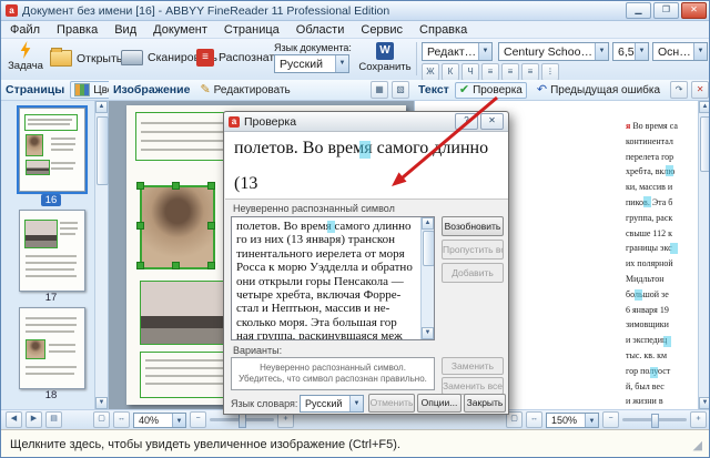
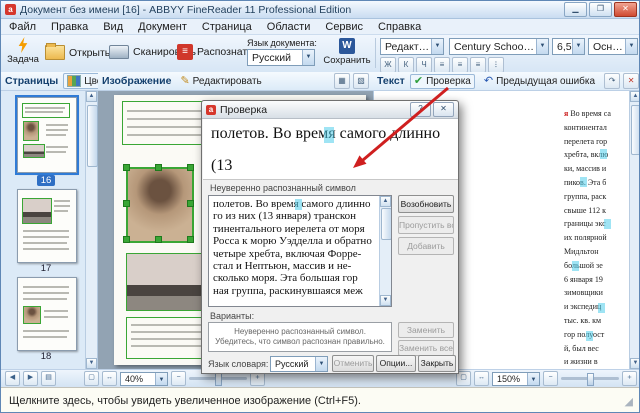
  a
  Документ без имени [16] - ABBYY FineReader 11 Professional Edition
  ▁
  ❐
  ✕
  Файл
  Правка
  Вид
  Документ
  Страница
  Области
  Сервис
  Справка
  Задача
  Открыть
  Сканироь
  ≡
  Распознат
  Язык документа:
  Русский
  W
  Сохранить
  Century Schoolbo
  6,5
  Ж
  К
  Ч
  ≡
  ≡
  ≡
  ⁝
  Страницы
  Изображение
  ✎
  Редактировать
  ▦
  ▧
  Текст
  ✔
  Проверка
  ↶
  Предыдущая ошибка
  ↷
  ✕
  16
  17
  18
  я Во время са
  континентал
  перелета гор
  хребта, вклю
  ки, массив и
  пиков. Эта б
  группа, раск
  свыше 112 к
  границы экс
  их полярной
  Мидльтон
  большой зе
  6 января 19
  зимовщики
  и экспедиц
  тыс. кв. км
  гор полуост
  й, был вес
  и жизни в
  40%
  150%
  Щелкните здесь, чтобы увидеть увеличенное изображение (Ctrl+F5).
  ◢
  a
  Проверка
  ?
  ✕
  полетов. Во время самоголинно
  (13
  Неуверенно распознанный символ
  полетов. Во время самого длинно
  го из них (13 января) транскон
  тинентального иерелета от моря
  Росса к морю Уэдделла и обратно
- они открыли горы Пенсакола —
  четыре хребта, включая Форре-
  стал и Нептьюн, массив и не-
  сколько моря. Эта большая гор
  ная группа, раскинувшаяся меж
  Возобновить
  Пропустить вс
  Добавить
  Варианты:
  Неуверенно распознанный символ.
  Убедитесь, что символ распознан правильно.
  Заменить
  Заменить все
  Язык словаря:
  Русский
  Отменить
  Опции...
  Закрыть
